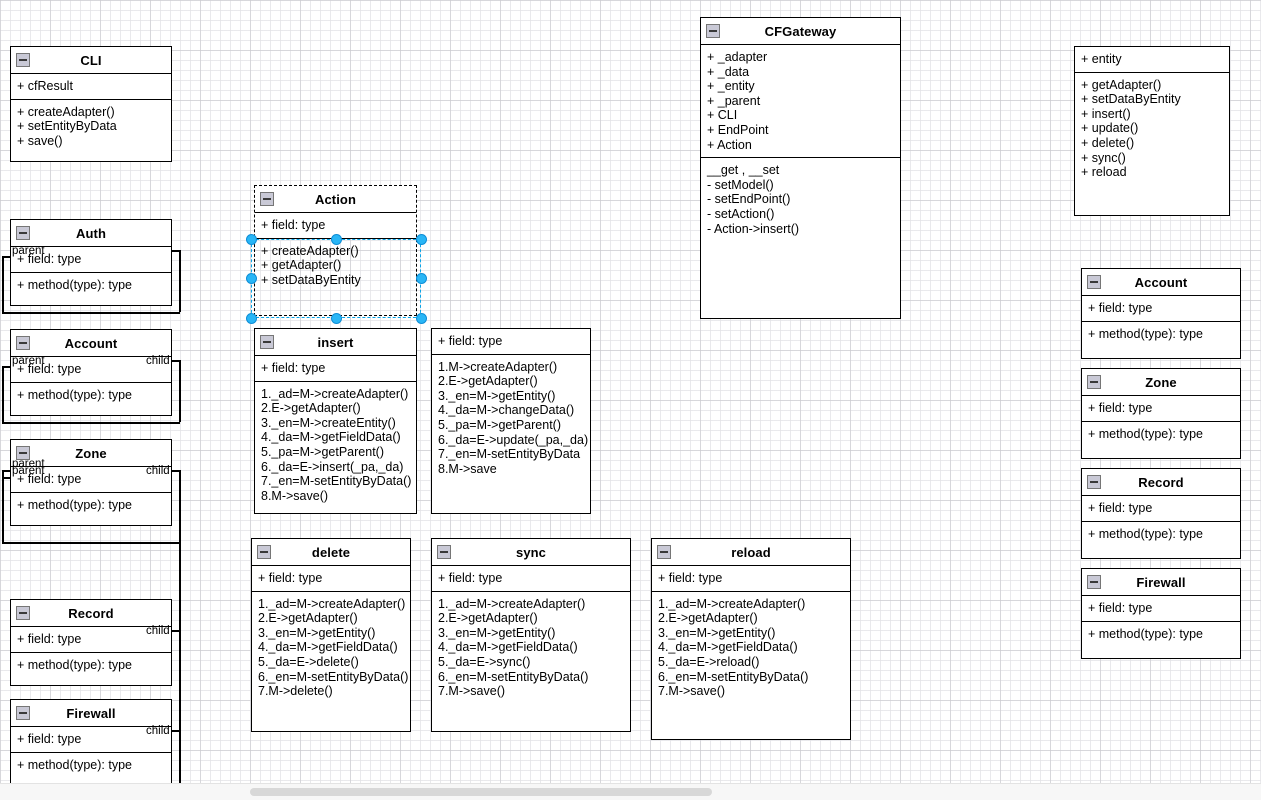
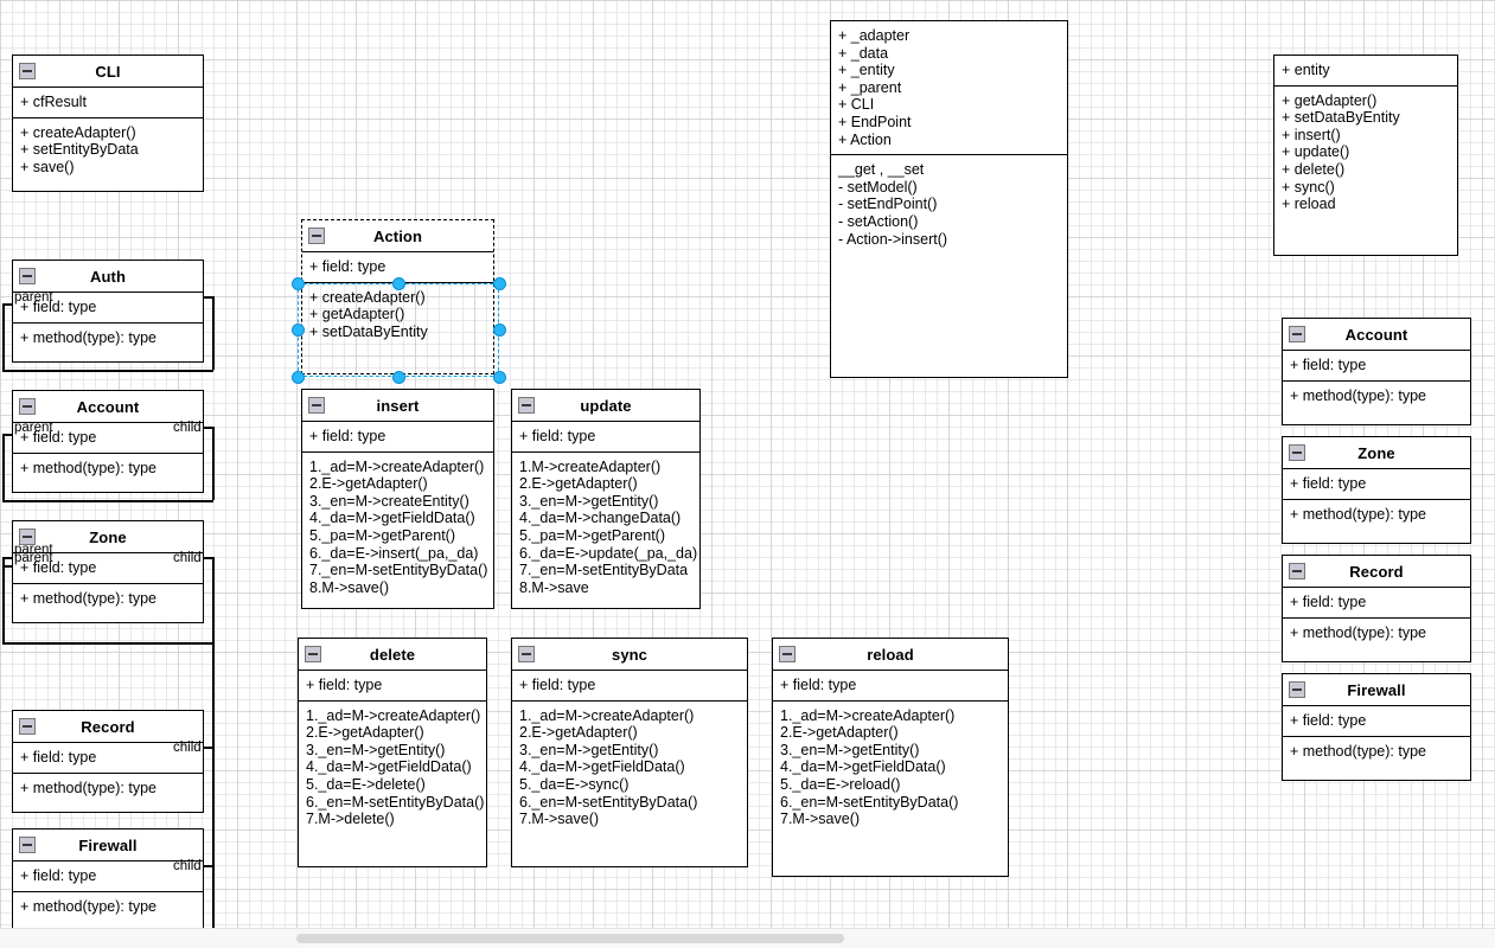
  CLI
  + cfResult
  + createAdapter()
  + setEntityByData
  + save()
  Action
  + field: type
  + createAdapter()
  + getAdapter()
  + setDataByEntity
  Auth
  + field: type
  + method(type): type
  Account
  + field: type
  + method(type): type
  Zone
  + field: type
  + method(type): type
  Record
  + field: type
  + method(type): type
  Firewall
  + field: type
  + method(type): type
  insert
  + field: type
  1._ad=M->createAdapter()
  2.E->getAdapter()
  3._en=M->createEntity()
  4._da=M->getFieldData()
  5._pa=M->getParent()
  6._da=E->insert(_pa,_da)
  7._en=M-setEntityByData()
  8.M->save()
+ update
  + field: type
  1.M->createAdapter()
  2.E->getAdapter()
  3._en=M->getEntity()
  4._da=M->changeData()
  5._pa=M->getParent()
  6._da=E->update(_pa,_da)
  7._en=M-setEntityByData
  8.M->save
  delete
  + field: type
  1._ad=M->createAdapter()
  2.E->getAdapter()
  3._en=M->getEntity()
  4._da=M->getFieldData()
  5._da=E->delete()
  6._en=M-setEntityByData()
  7.M->delete()
  sync
  + field: type
  1._ad=M->createAdapter()
  2.E->getAdapter()
  3._en=M->getEntity()
  4._da=M->getFieldData()
  5._da=E->sync()
  6._en=M-setEntityByData()
  7.M->save()
  reload
  + field: type
  1._ad=M->createAdapter()
  2.E->getAdapter()
  3._en=M->getEntity()
  4._da=M->getFieldData()
  5._da=E->reload()
  6._en=M-setEntityByData()
  7.M->save()
- CFGateway
  + _adapter
  + _data
  + _entity
  + _parent
  + CLI
  + EndPoint
  + Action
  __get , __set
  - setModel()
  - setEndPoint()
  - setAction()
  - Action->insert()
  + entity
  + getAdapter()
  + setDataByEntity
  + insert()
  + update()
  + delete()
  + sync()
  + reload
  Account
  + field: type
  + method(type): type
  Zone
  + field: type
  + method(type): type
  Record
  + field: type
  + method(type): type
  Firewall
  + field: type
  + method(type): type
  parent
  parent
  child
  parent
  parent
  child
  child
  child
